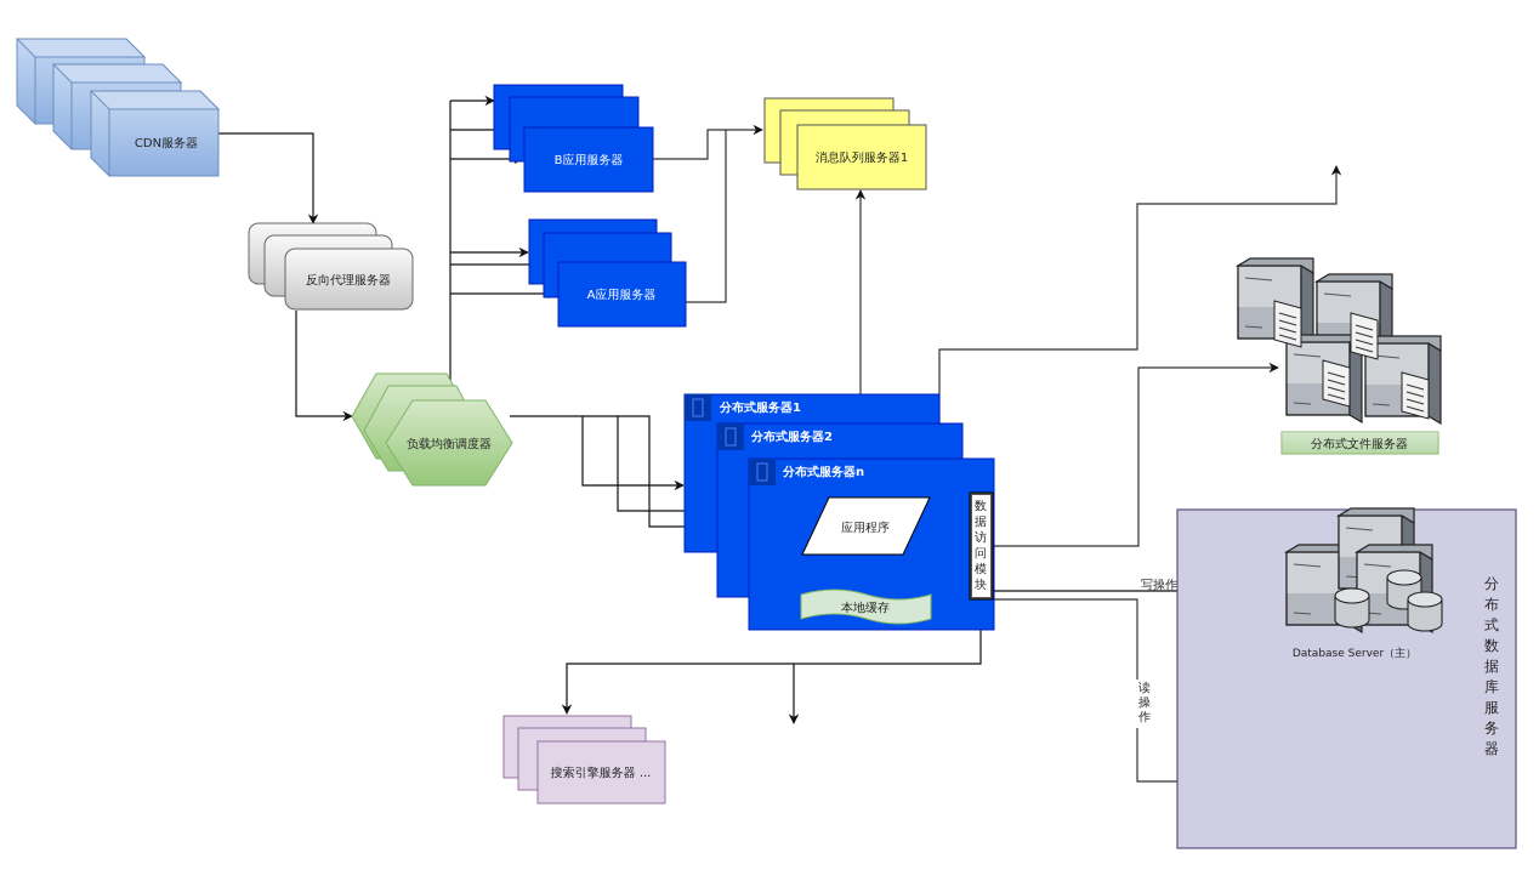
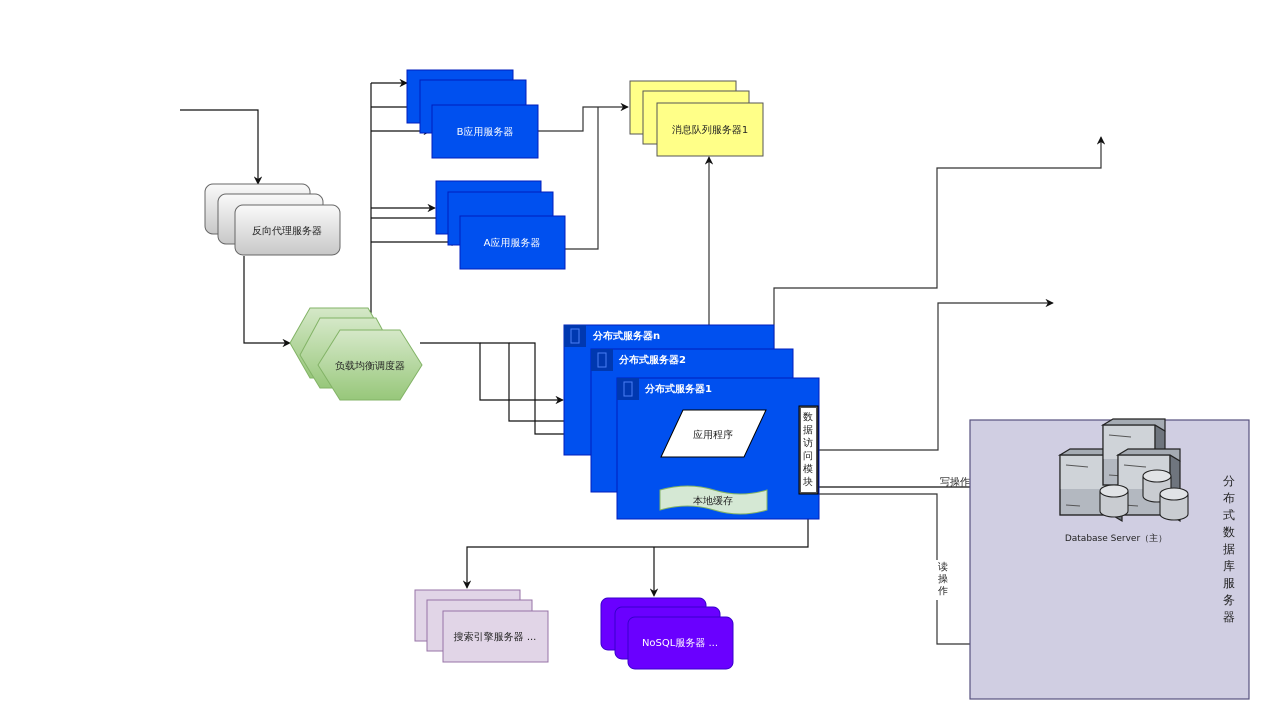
- CDN服务器
  反向代理服务器
  负载均衡调度器
  B应用服务器
  A应用服务器
  消息队列服务器1
- 分布式文件服务器
- 分布式服务器1
+ 分布式服务器n
  分布式服务器2
- 分布式服务器n
+ 分布式服务器1
  应用程序
  本地缓存
  数据访问模块
  写操作
  读操作
  Database Server（主）
  分布式数据库服务器
  搜索引擎服务器 ...
+ NoSQL服务器 ...
